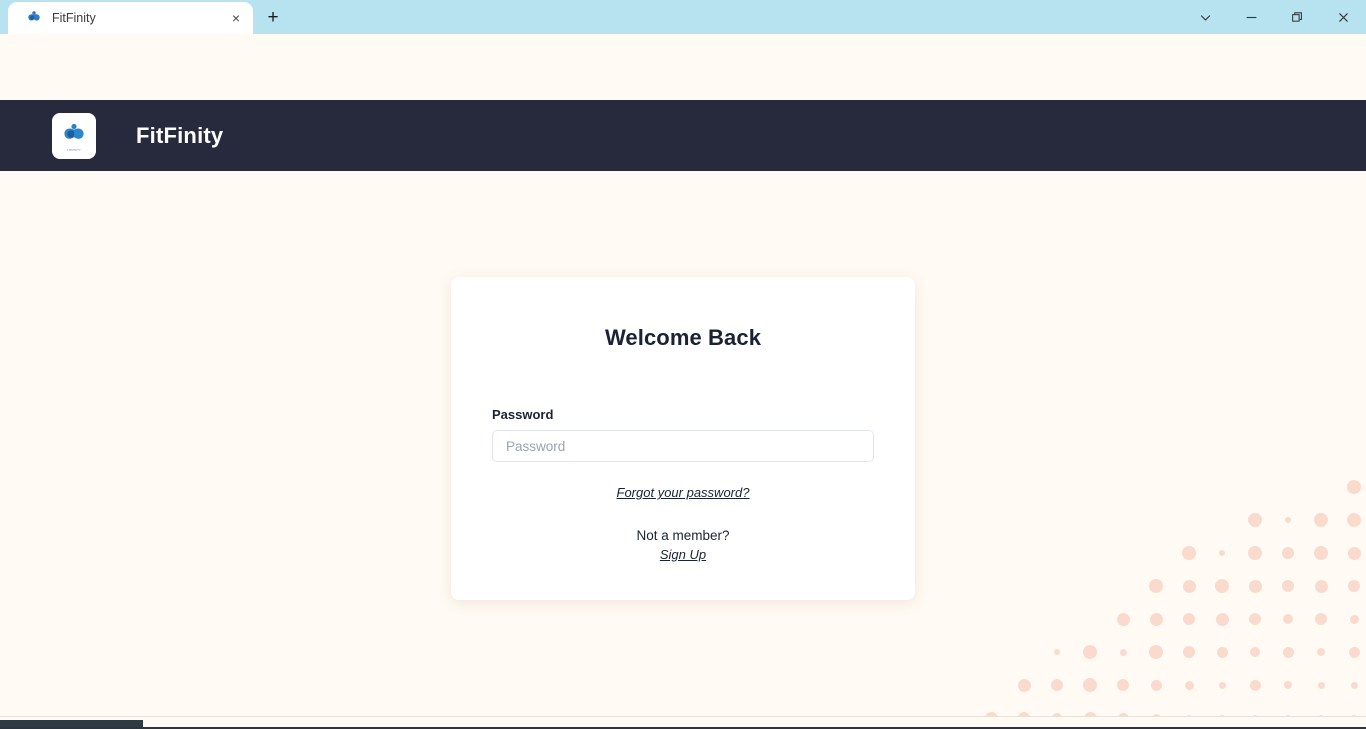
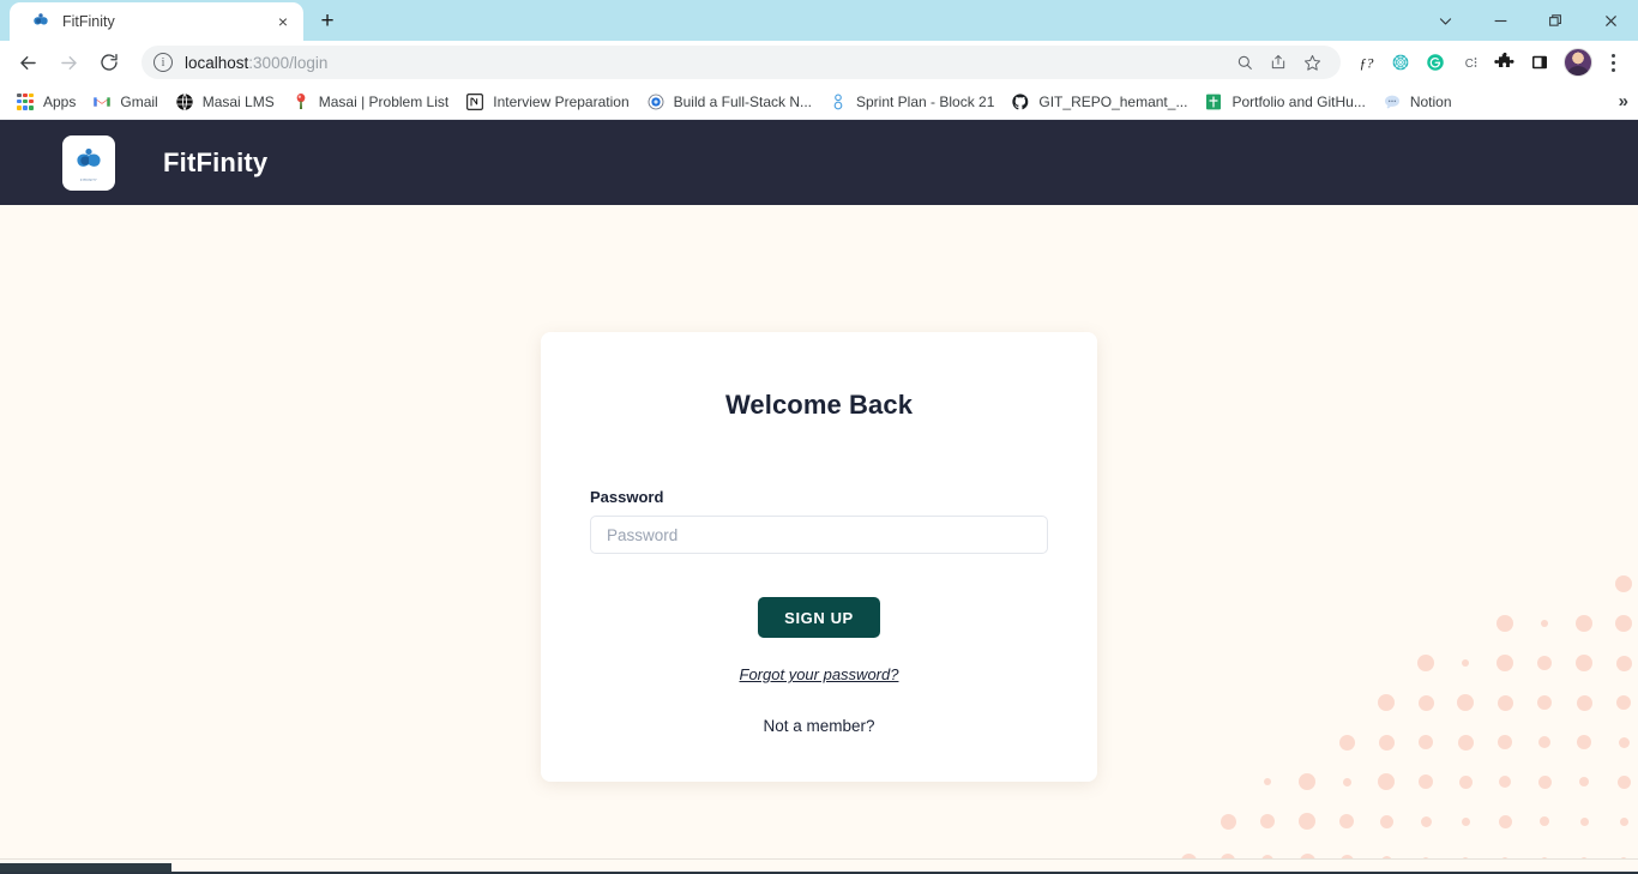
  FitFinity
  ×
  +
+ i
+ localhost:3000/login
+ ƒ?
+ C
+ Apps
+ Gmail
+ Masai LMS
+ Masai | Problem List
+ Interview Preparation
+ Build a Full-Stack N...
+ Sprint Plan - Block 21
+ GIT_REPO_hemant_...
+ Portfolio and GitHu...
+ Notion
+ »
  FitFinity
  Welcome Back
  Password
  Password
+ SIGN UP
  Forgot your password?
  Not a member?
- Sign Up
